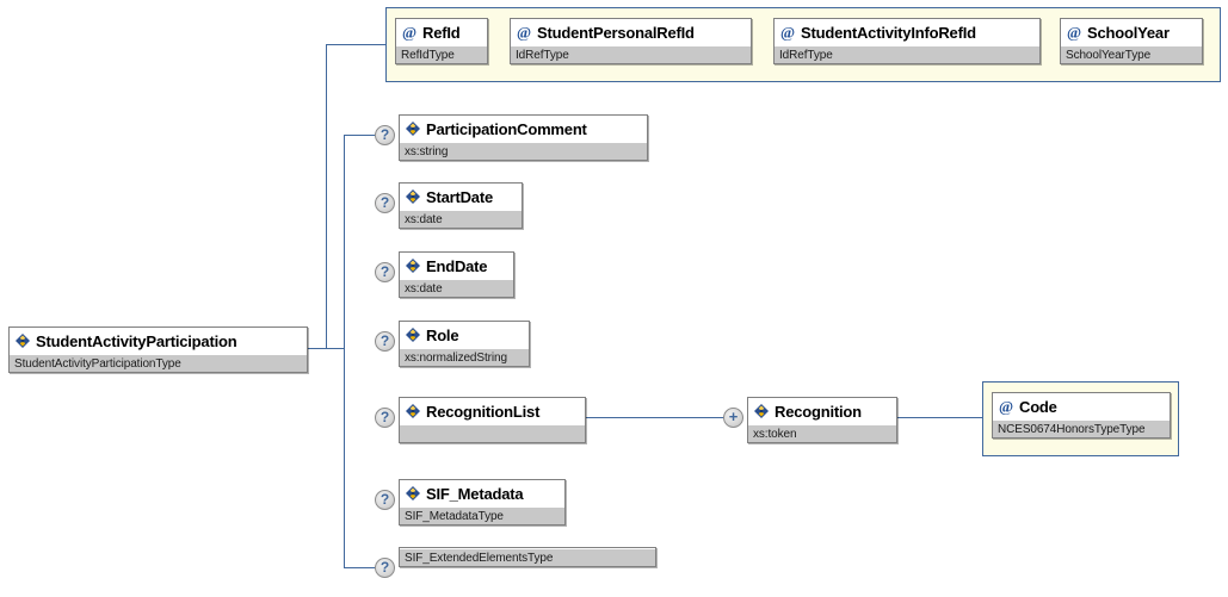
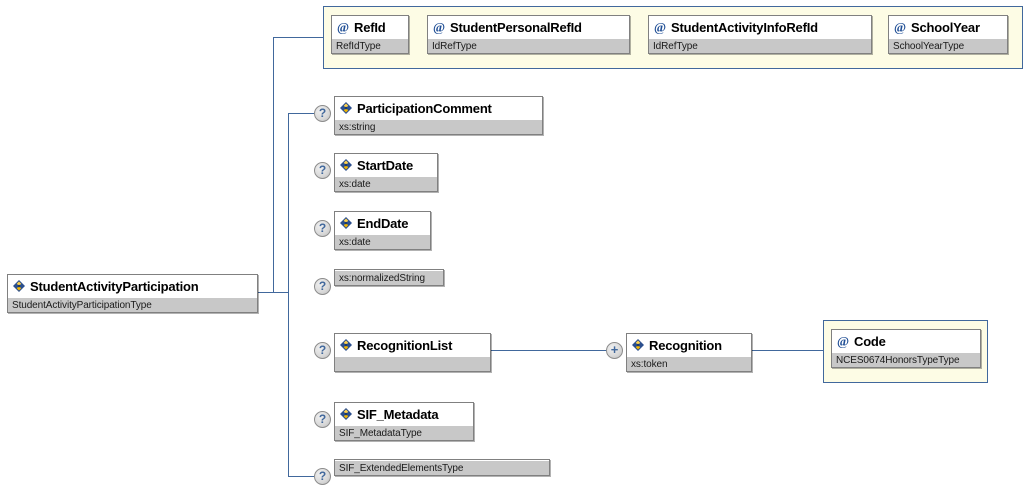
  StudentActivityParticipation
  StudentActivityParticipationType
  @
  RefId
  RefIdType
  @
  StudentPersonalRefId
  IdRefType
  @
  StudentActivityInfoRefId
  IdRefType
  @
  SchoolYear
  SchoolYearType
  ?
  ParticipationComment
  xs:string
  ?
  StartDate
  xs:date
  ?
  EndDate
  xs:date
  ?
- Role
  xs:normalizedString
  ?
  RecognitionList
  ?
  SIF_Metadata
  SIF_MetadataType
  ?
  SIF_ExtendedElementsType
  +
  Recognition
  xs:token
  @
  Code
  NCES0674HonorsTypeType
